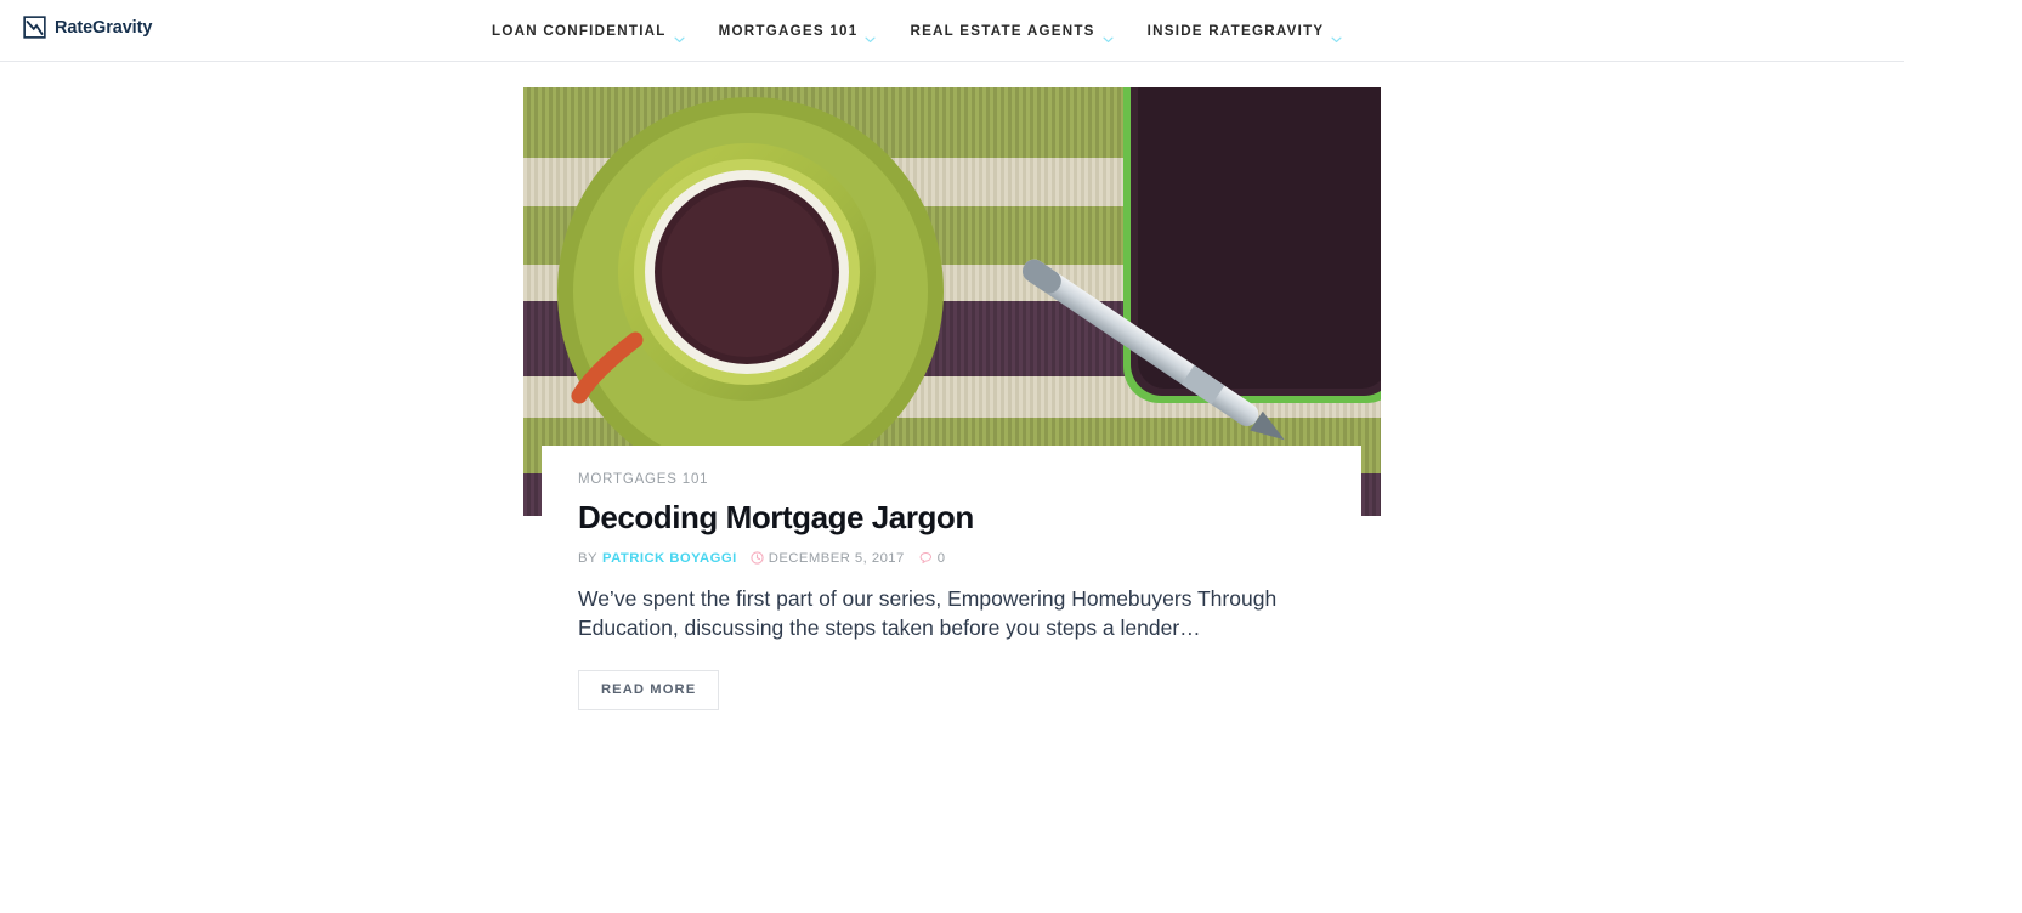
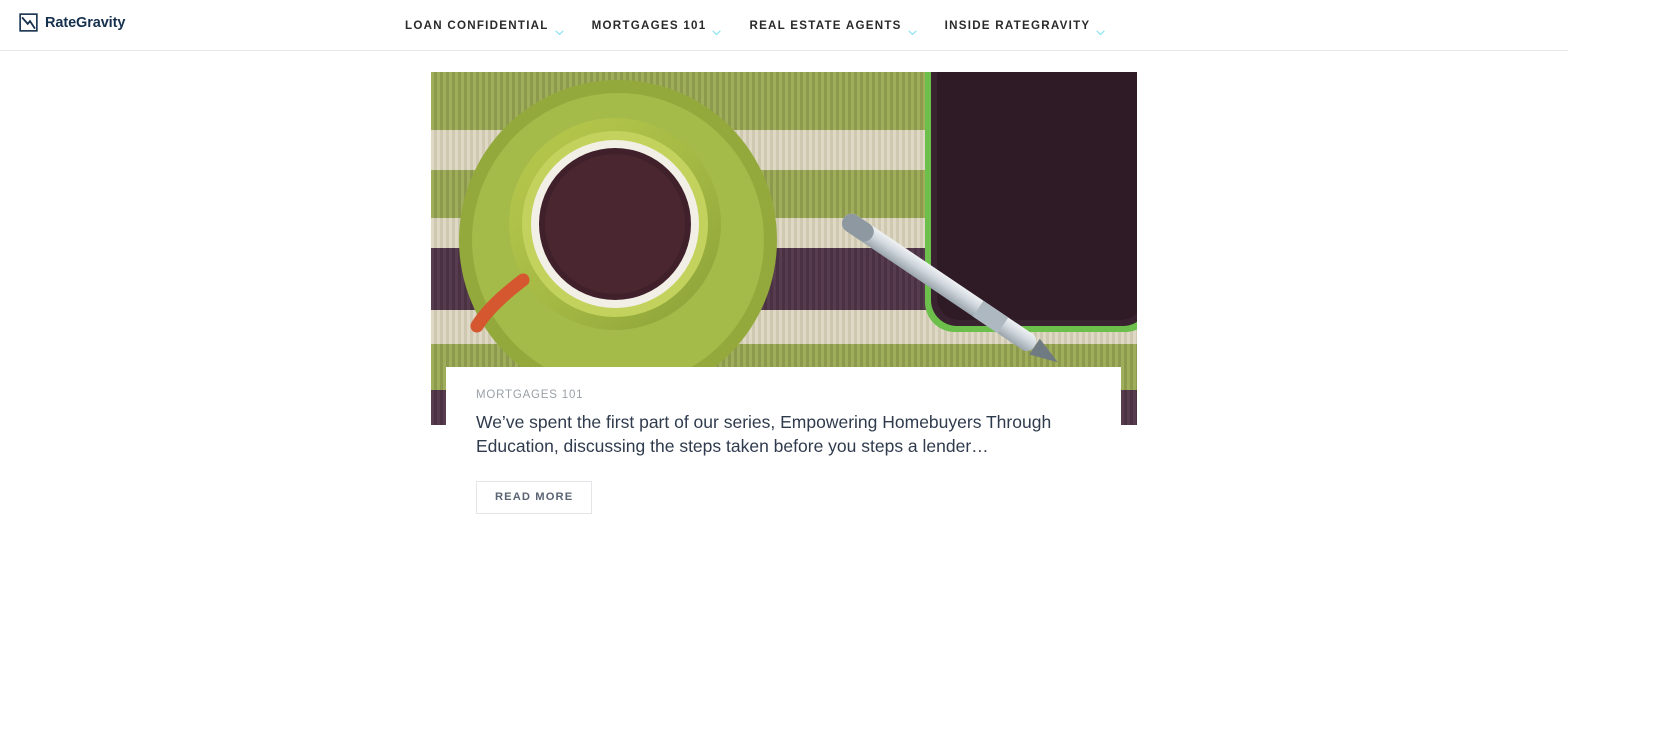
  RateGravity
  LOAN CONFIDENTIAL
  MORTGAGES 101
  REAL ESTATE AGENTS
  INSIDE RATEGRAVITY
  MORTGAGES 101
- Decoding Mortgage Jargon
- BY
- PATRICK BOYAGGI
- DECEMBER 5, 2017
- 0
  We’ve spent the first part of our series, Empowering Homebuyers Through Education, discussing the steps taken before you steps a lender…
  READ MORE
